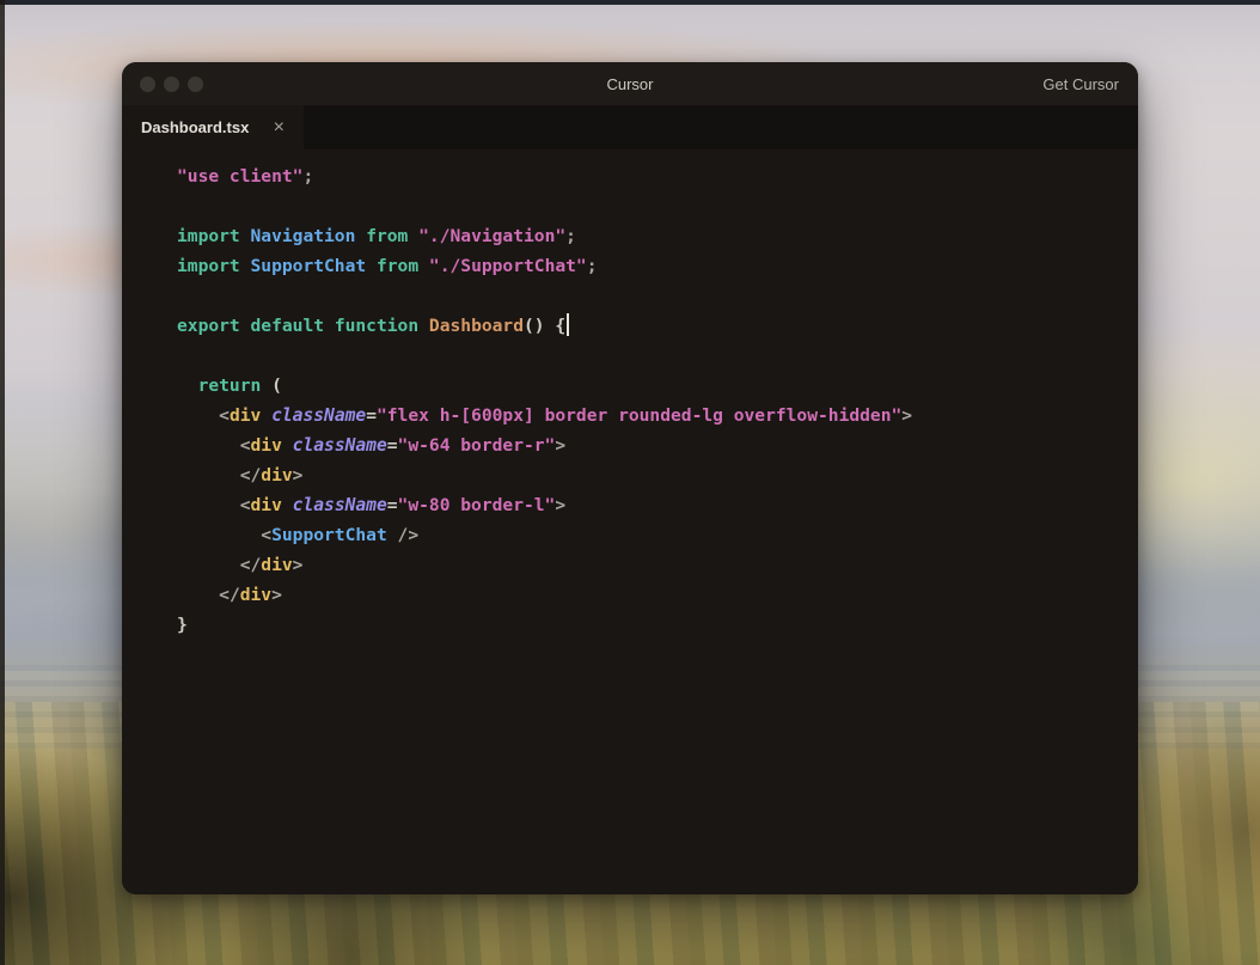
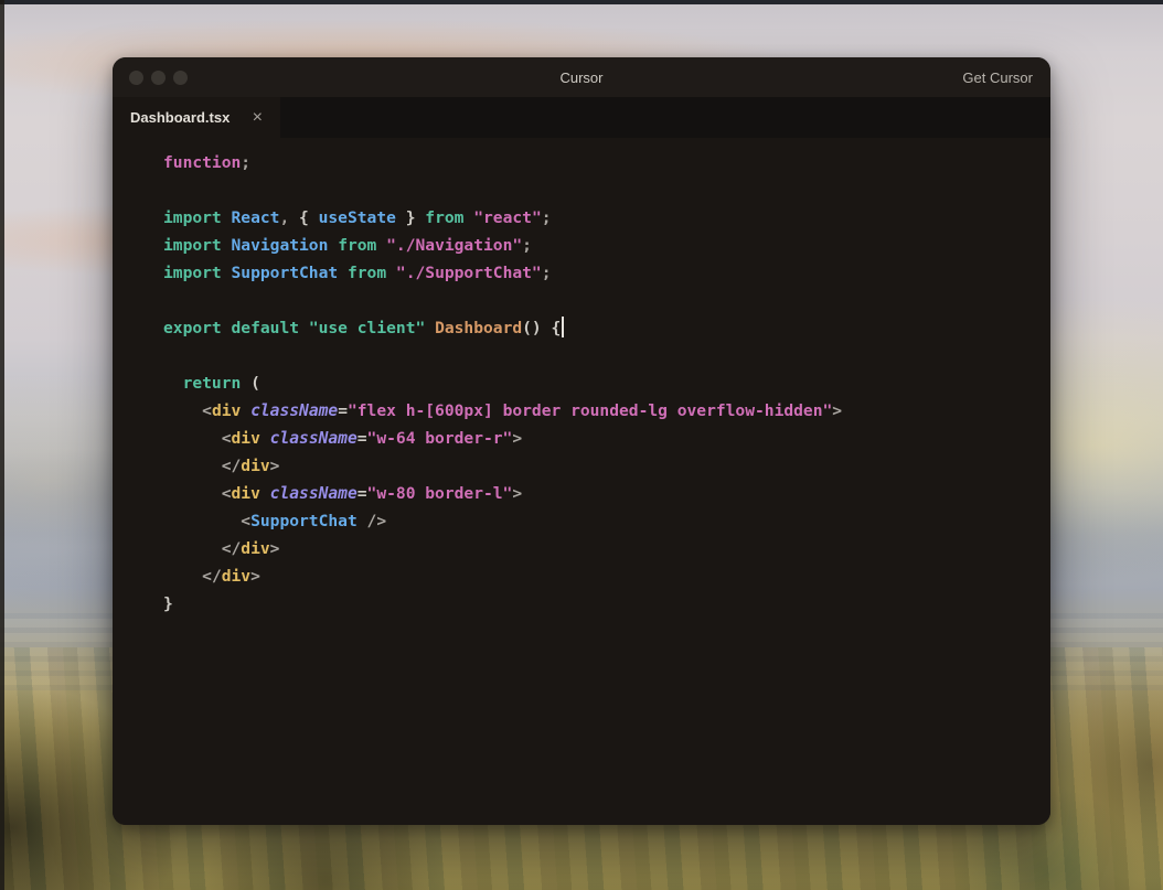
  Cursor
  Get Cursor
  Dashboard.tsx
  ×
- "use client";
+ function;
+ import React, { useState } from "react";
  import Navigation from "./Navigation";
  import SupportChat from "./SupportChat";
- export default function Dashboard() {
+ export default "use client" Dashboard() {
  return (
  <div className="flex h-[600px] border rounded-lg overflow-hidden">
  <div className="w-64 border-r">
  </div>
  <div className="w-80 border-l">
  <SupportChat />
  </div>
  </div>
  }
